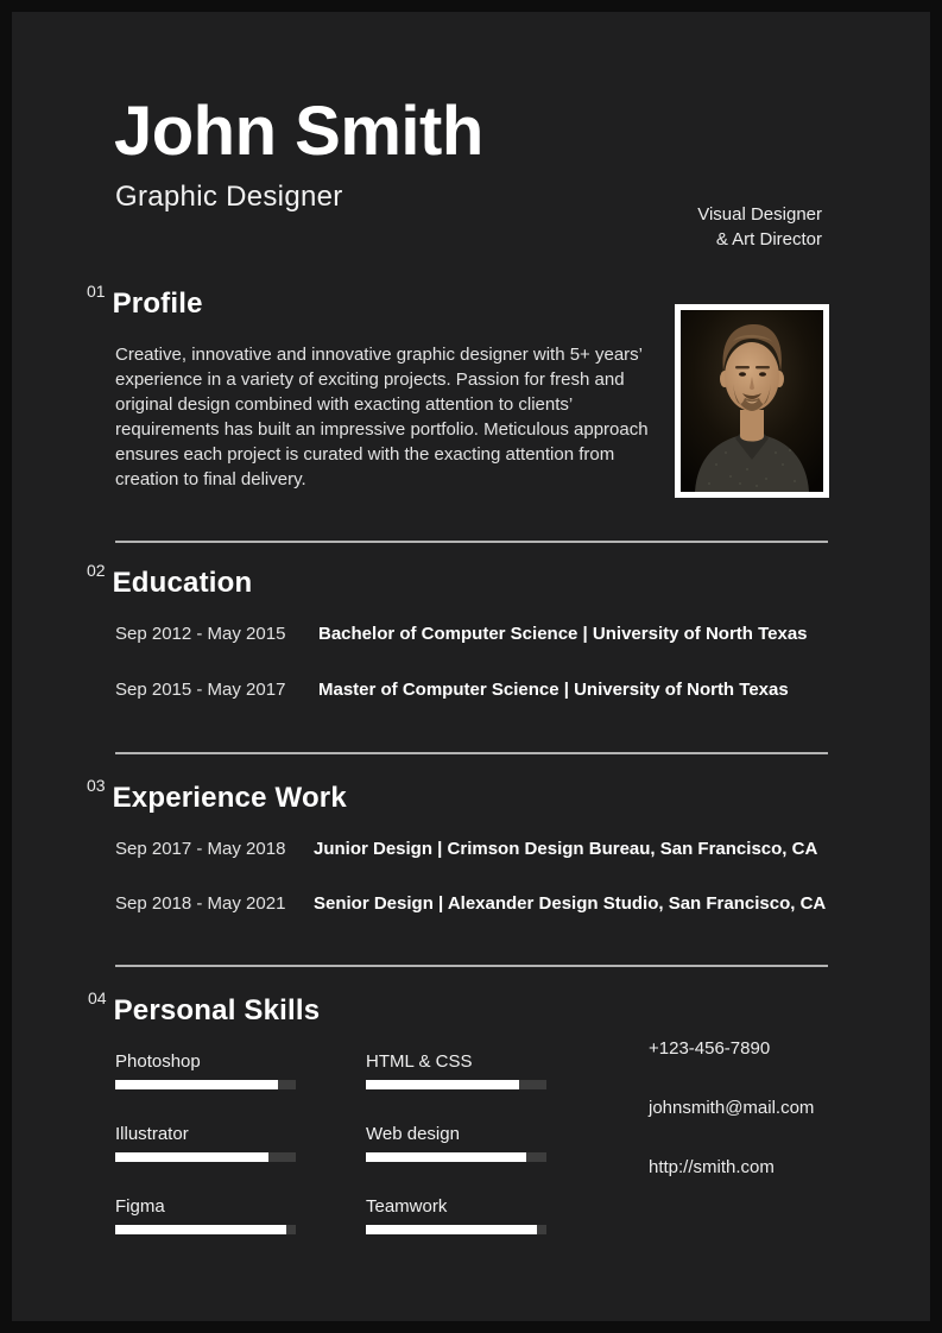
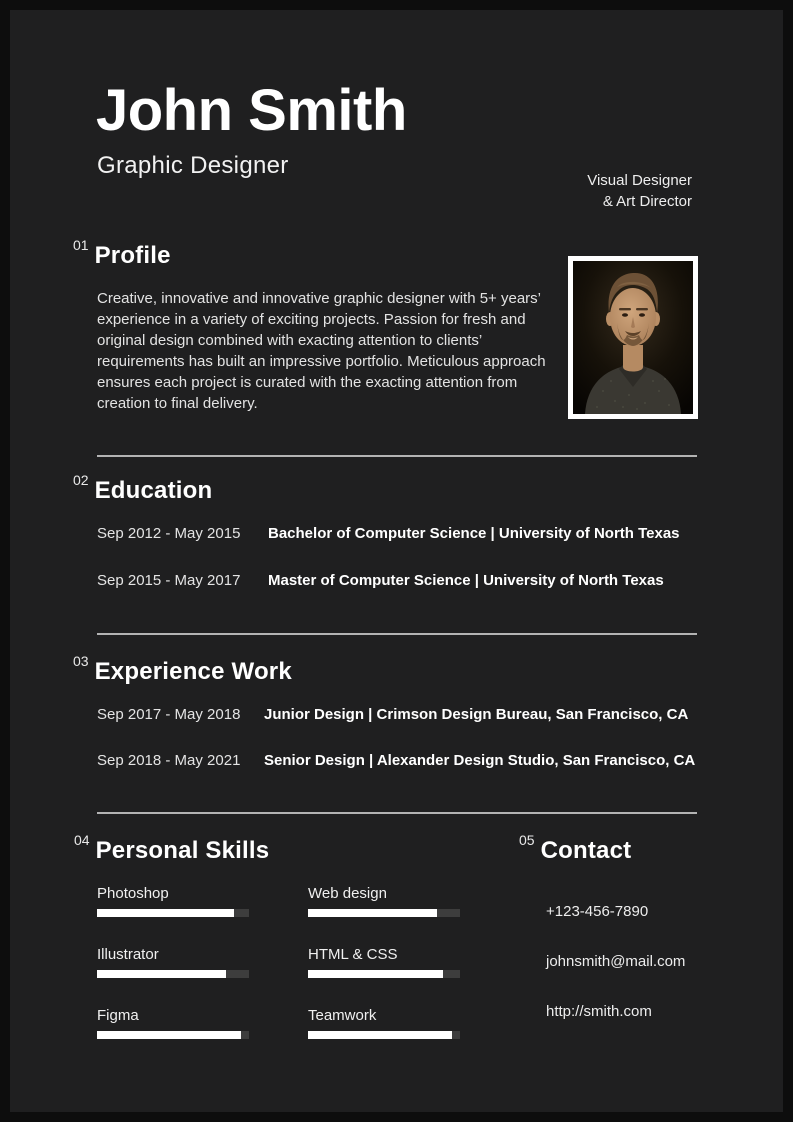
  John Smith
  Graphic Designer
  Visual Designer
  & Art Director
  01
  Profile
  Creative, innovative and innovative graphic designer with 5+ years’ experience in a variety of exciting projects. Passion for fresh and original design combined with exacting attention to clients’ requirements has built an impressive portfolio. Meticulous approach ensures each project is curated with the exacting attention from creation to final delivery.
  02
  Education
  Sep 2012 - May 2015
  Bachelor of Computer Science | University of North Texas
  Sep 2015 - May 2017
  Master of Computer Science | University of North Texas
  03
  Experience Work
  Sep 2017 - May 2018
  Junior Design | Crimson Design Bureau, San Francisco, CA
  Sep 2018 - May 2021
  Senior Design | Alexander Design Studio, San Francisco, CA
  04
  Personal Skills
  Photoshop
- HTML & CSS
+ Web design
  Illustrator
- Web design
+ HTML & CSS
  Figma
  Teamwork
+ 05
+ Contact
  +123-456-7890
  johnsmith@mail.com
  http://smith.com
